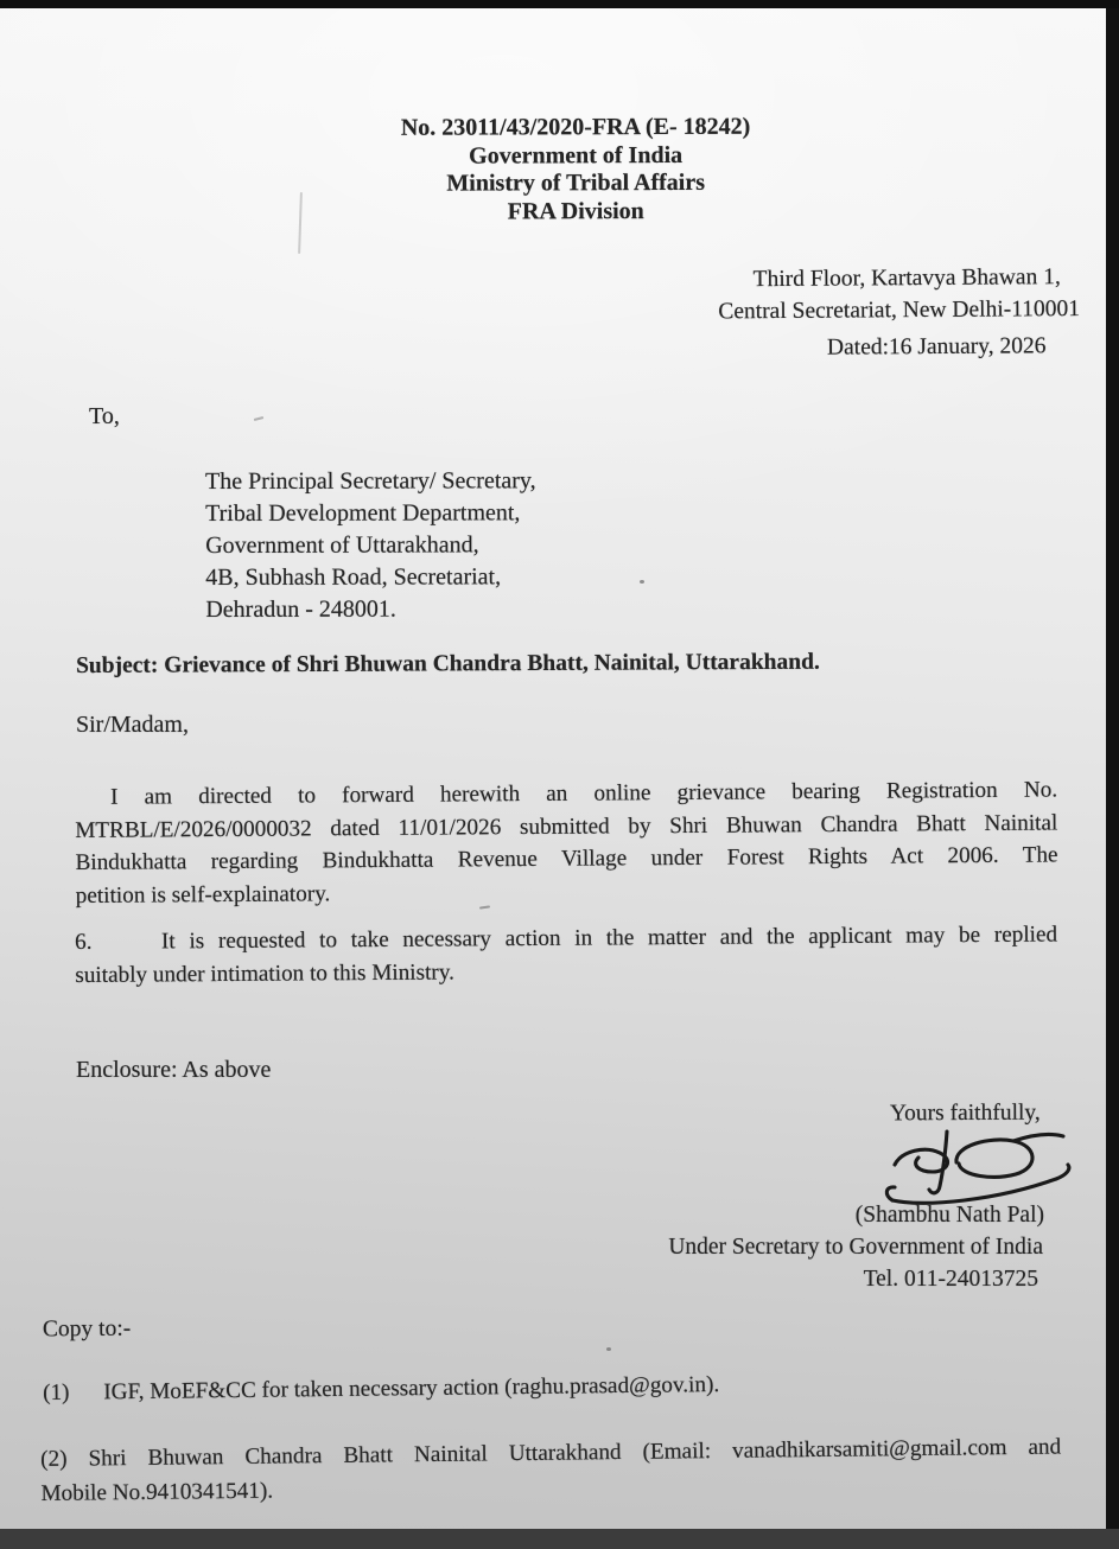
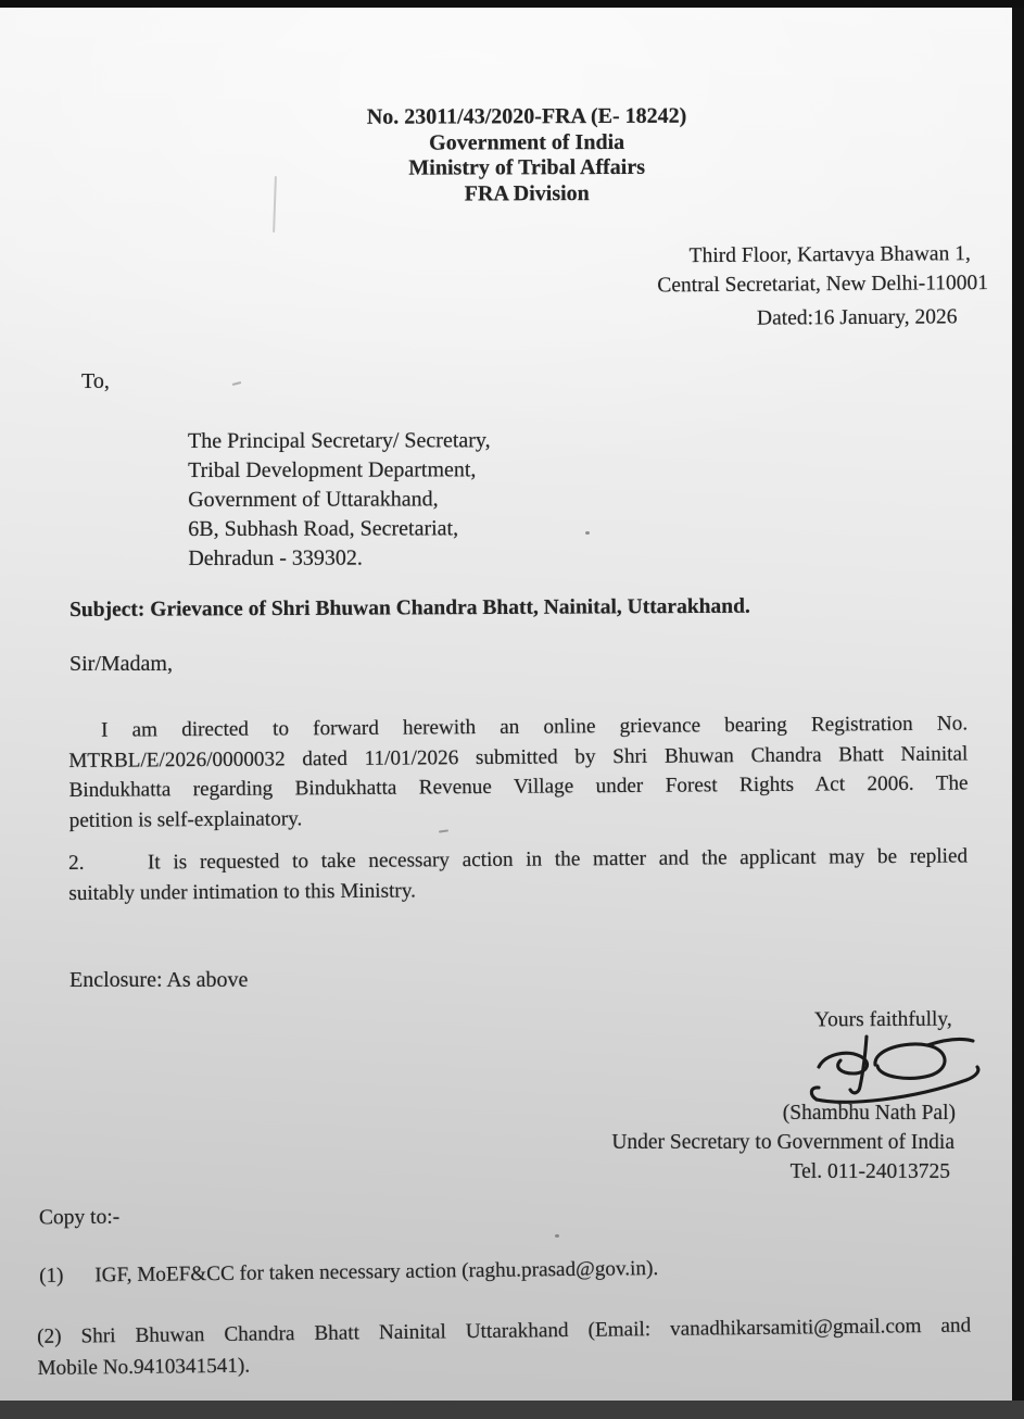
  No. 23011/43/2020-FRA (E- 18242)
  Government of India
  Ministry of Tribal Affairs
  FRA Division
  Third Floor, Kartavya Bhawan 1,
  Central Secretariat, New Delhi-110001
  Dated:16 January, 2026
  To,
  The Principal Secretary/ Secretary,
  Tribal Development Department,
  Government of Uttarakhand,
- 4B, Subhash Road, Secretariat,
+ 6B, Subhash Road, Secretariat,
- Dehradun - 248001.
+ Dehradun - 339302.
  Subject: Grievance of Shri Bhuwan Chandra Bhatt, Nainital, Uttarakhand.
  Sir/Madam,
  I am directed to forward herewith an online grievance bearing Registration No.
  MTRBL/E/2026/0000032 dated 11/01/2026 submitted by Shri Bhuwan Chandra Bhatt Nainital
  Bindukhatta regarding Bindukhatta Revenue Village under Forest Rights Act 2006. The
  petition is self-explainatory.
- 6. It is requested to take necessary action in the matter and the applicant may be replied
+ 2. It is requested to take necessary action in the matter and the applicant may be replied
  suitably under intimation to this Ministry.
  Enclosure: As above
  Yours faithfully,
  (Shambhu Nath Pal)
  Under Secretary to Government of India
  Tel. 011-24013725
  Copy to:-
  (1) IGF, MoEF&CC for taken necessary action (raghu.prasad@gov.in).
  (2) Shri Bhuwan Chandra Bhatt Nainital Uttarakhand (Email: vanadhikarsamiti@gmail.com and
  Mobile No.9410341541).
